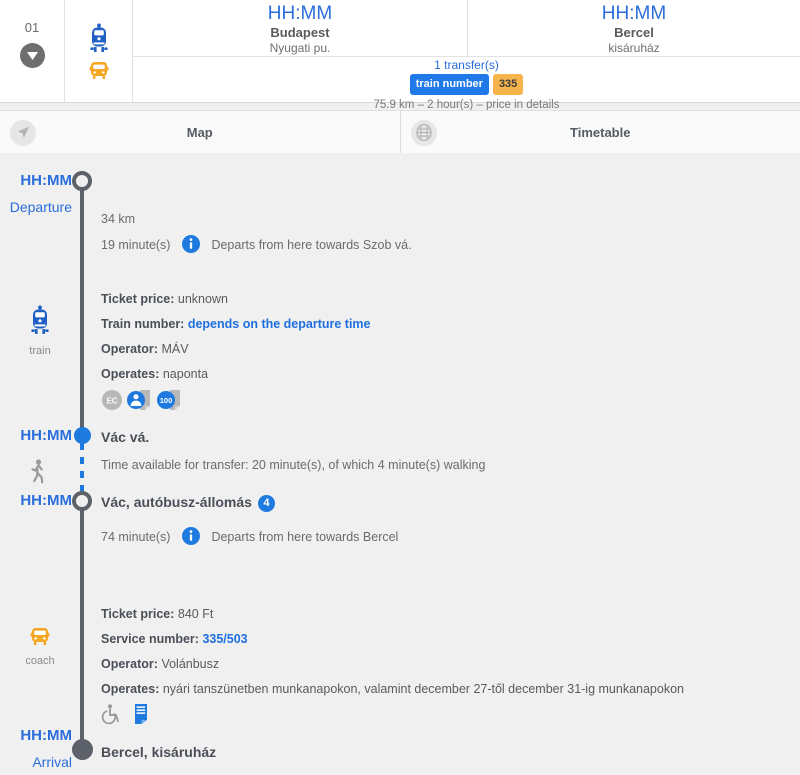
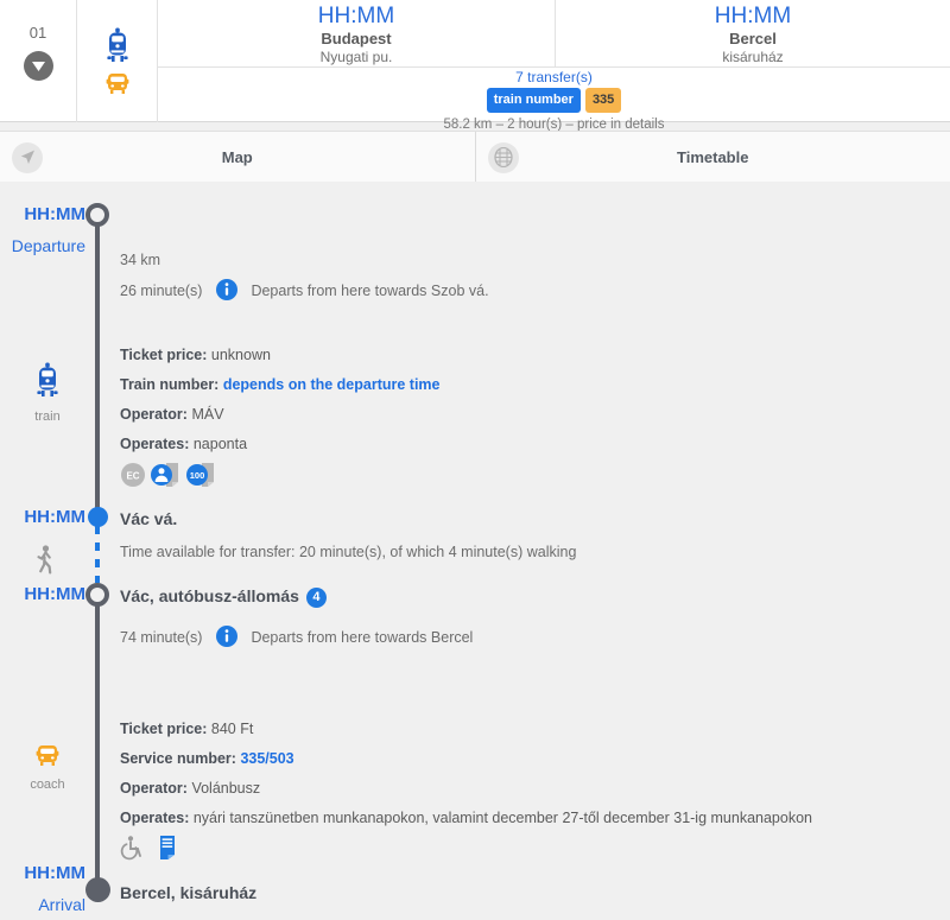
  01
  HH:MM
  Budapest
  Nyugati pu.
  HH:MM
  Bercel
  kisáruház
- 1 transfer(s)
+ 7 transfer(s)
  train number 335
- 75.9 km – 2 hour(s) – price in details
+ 58.2 km – 2 hour(s) – price in details
  Map
  Timetable
  HH:MM
  Departure
  34 km
- 19 minute(s) Departs from here towards Szob vá.
+ 26 minute(s) Departs from here towards Szob vá.
  train
  Ticket price: unknown
  Train number: depends on the departure time
  Operator: MÁV
  Operates: naponta
  EC
  100
  HH:MM
  Vác vá.
  Time available for transfer: 20 minute(s), of which 4 minute(s) walking
  HH:MM
  Vác, autóbusz-állomás 4
  74 minute(s) Departs from here towards Bercel
  coach
  Ticket price: 840 Ft
  Service number: 335/503
  Operator: Volánbusz
  Operates: nyári tanszünetben munkanapokon, valamint december 27-től december 31-ig munkanapokon
  HH:MM
  Arrival
  Bercel, kisáruház
